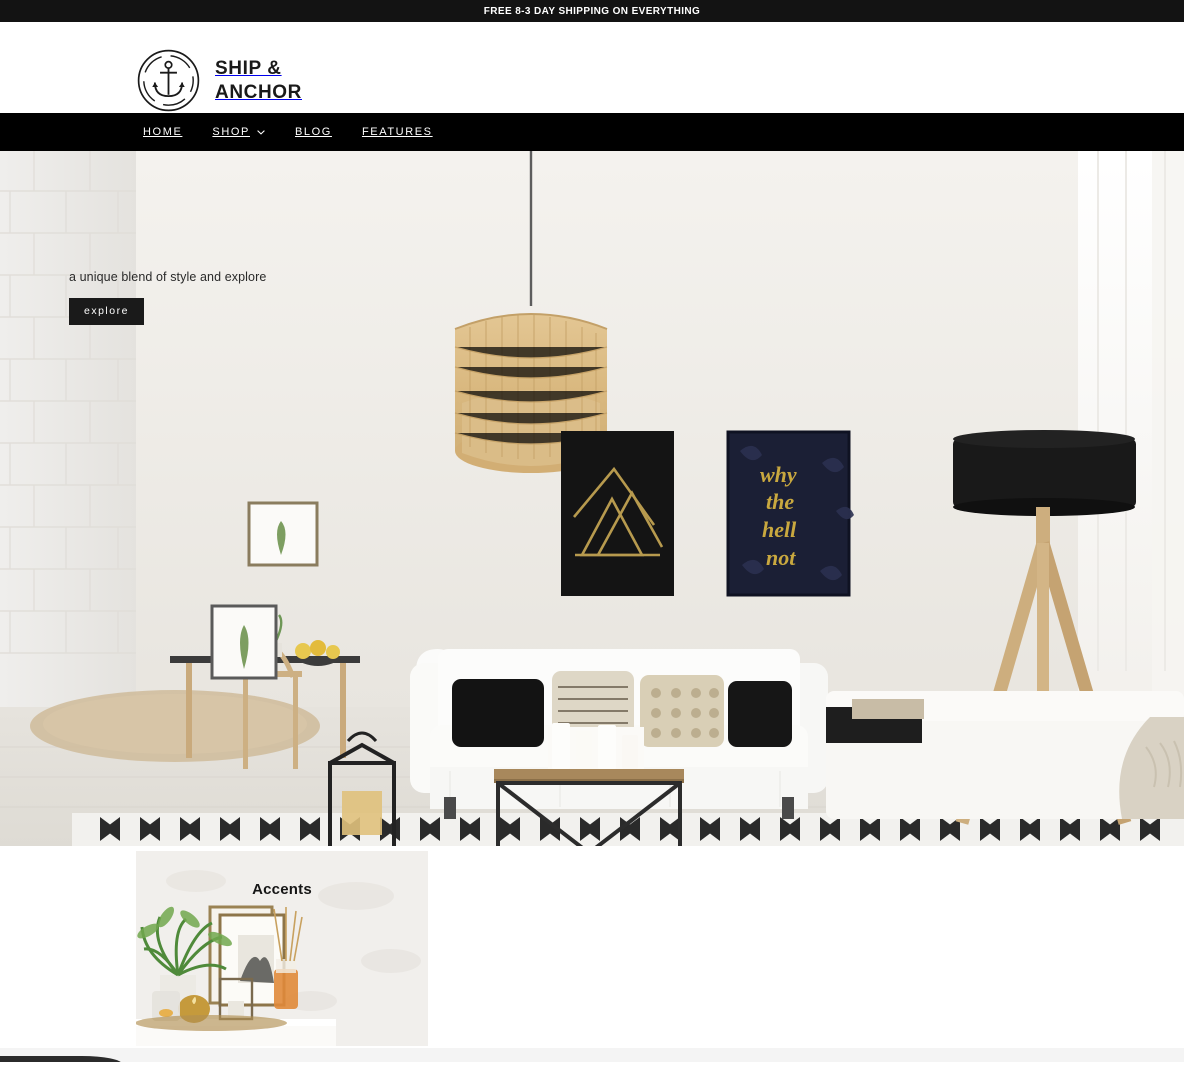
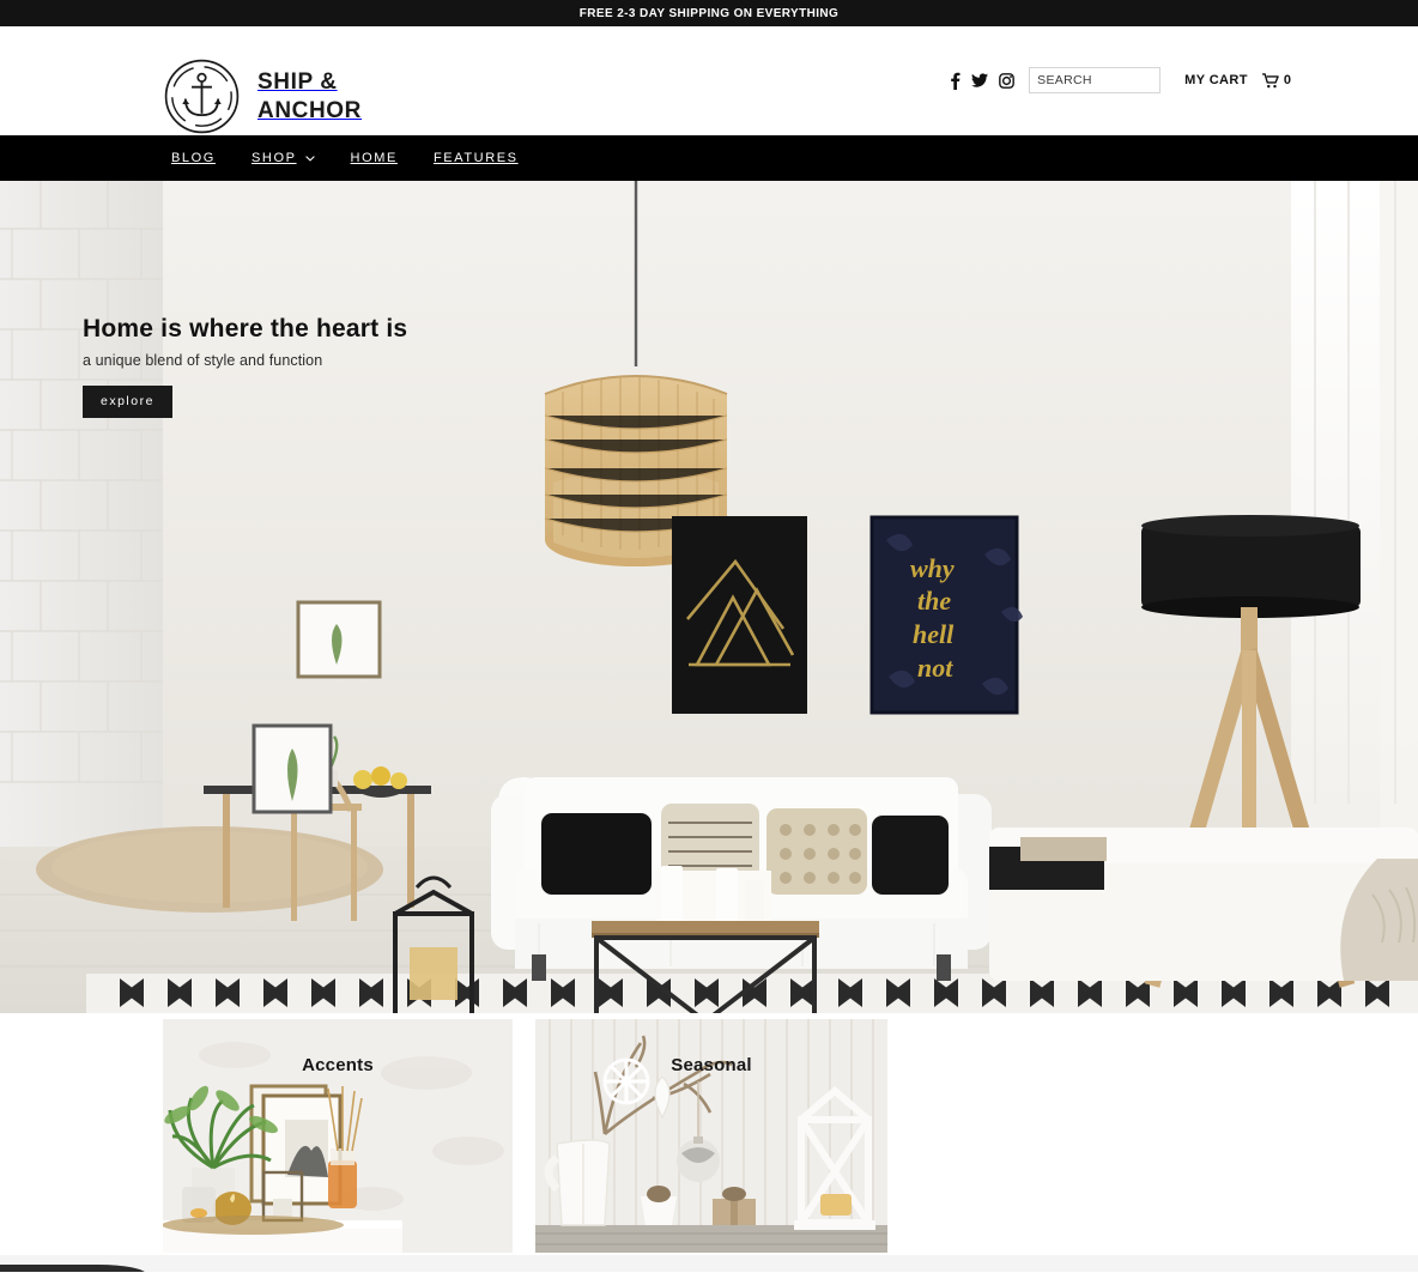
- FREE 8-3 DAY SHIPPING ON EVERYTHING
+ FREE 2-3 DAY SHIPPING ON EVERYTHING
  SHIP &
  ANCHOR
+ SEARCH
+ MY CART
+ 0
- HOME
+ BLOG
  SHOP
- BLOG
+ HOME
  FEATURES
  why
  the
  hell
  not
+ Home is where the heart is
- a unique blend of style and explore
+ a unique blend of style and function
  explore
  Accents
+ Seasonal
